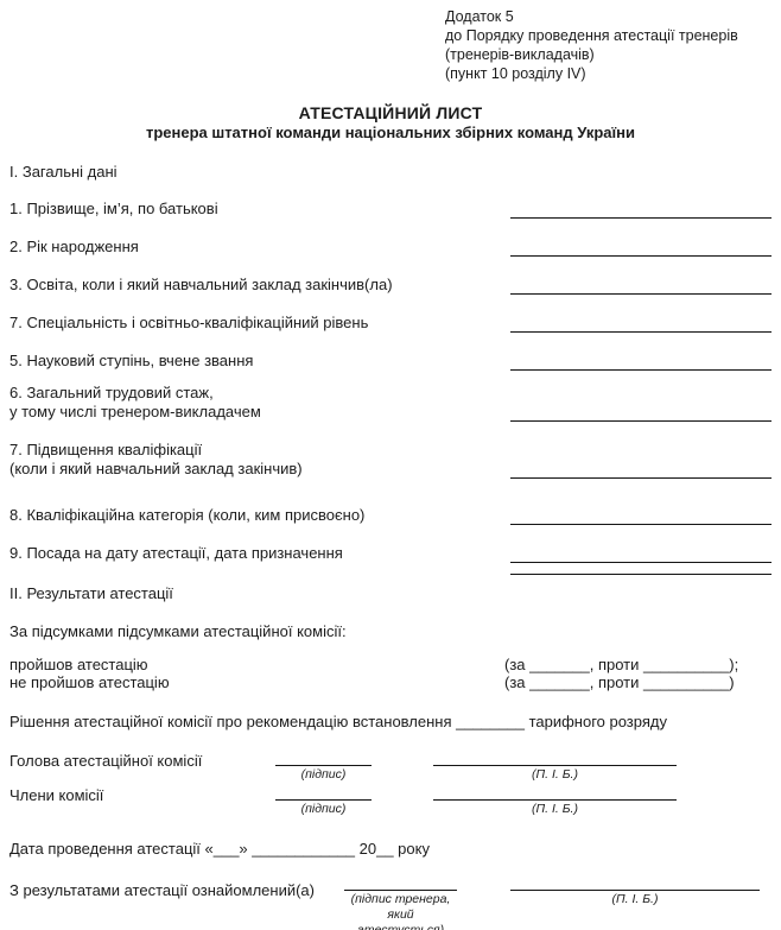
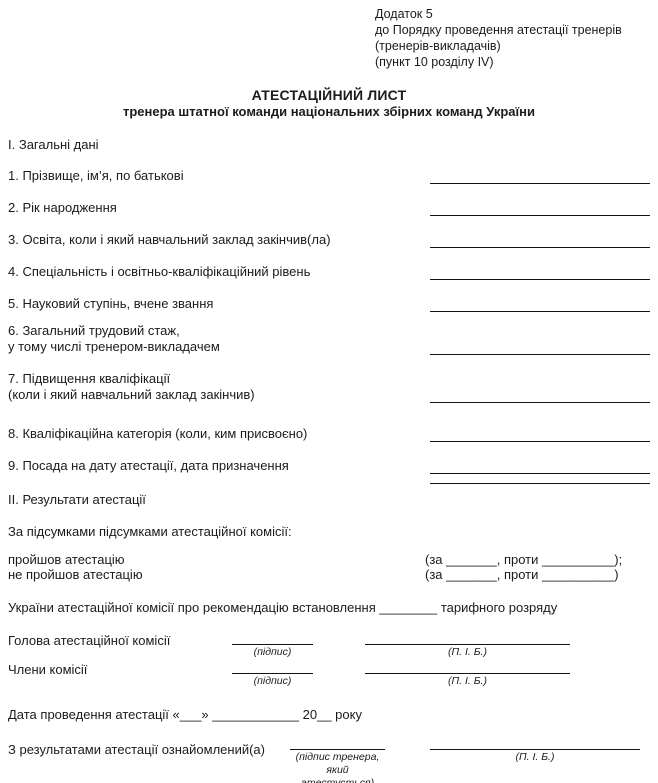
  Додаток 5
  до Порядку проведення атестації тренерів
  (тренерів-викладачів)
  (пункт 10 розділу IV)
  АТЕСТАЦІЙНИЙ ЛИСТ
  тренера штатної команди національних збірних команд України
  I. Загальні дані
  1. Прізвище, ім’я, по батькові
  2. Рік народження
  3. Освіта, коли і який навчальний заклад закінчив(ла)
- 7. Спеціальність і освітньо-кваліфікаційний рівень
+ 4. Спеціальність і освітньо-кваліфікаційний рівень
  5. Науковий ступінь, вчене звання
  6. Загальний трудовий стаж,
  у тому числі тренером-викладачем
  7. Підвищення кваліфікації
  (коли і який навчальний заклад закінчив)
  8. Кваліфікаційна категорія (коли, ким присвоєно)
  9. Посада на дату атестації, дата призначення
  II. Результати атестації
  За підсумками підсумками атестаційної комісії:
  пройшов атестацію
  (за _______, проти __________);
  не пройшов атестацію
  (за _______, проти __________)
- Рішення атестаційної комісії про рекомендацію встановлення ________ тарифного розряду
+ України атестаційної комісії про рекомендацію встановлення ________ тарифного розряду
  Голова атестаційної комісії
  (підпис)
  (П. І. Б.)
  Члени комісії
  (підпис)
  (П. І. Б.)
  Дата проведення атестації «___» ____________ 20__ року
  З результатами атестації ознайомлений(а)
  (підпис тренера,
  (П. І. Б.)
